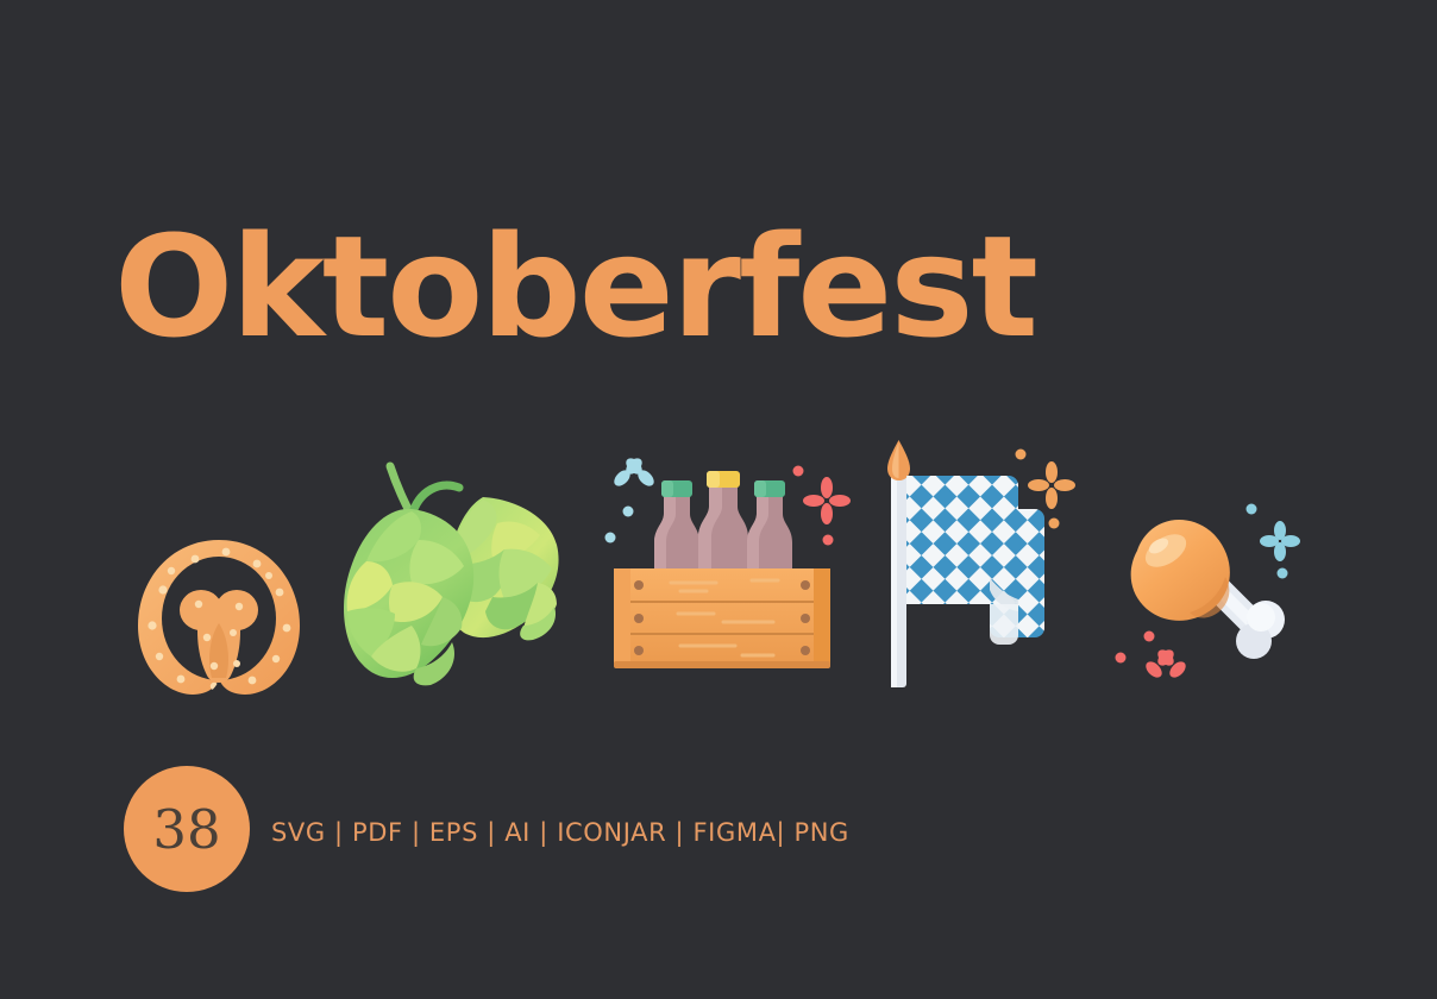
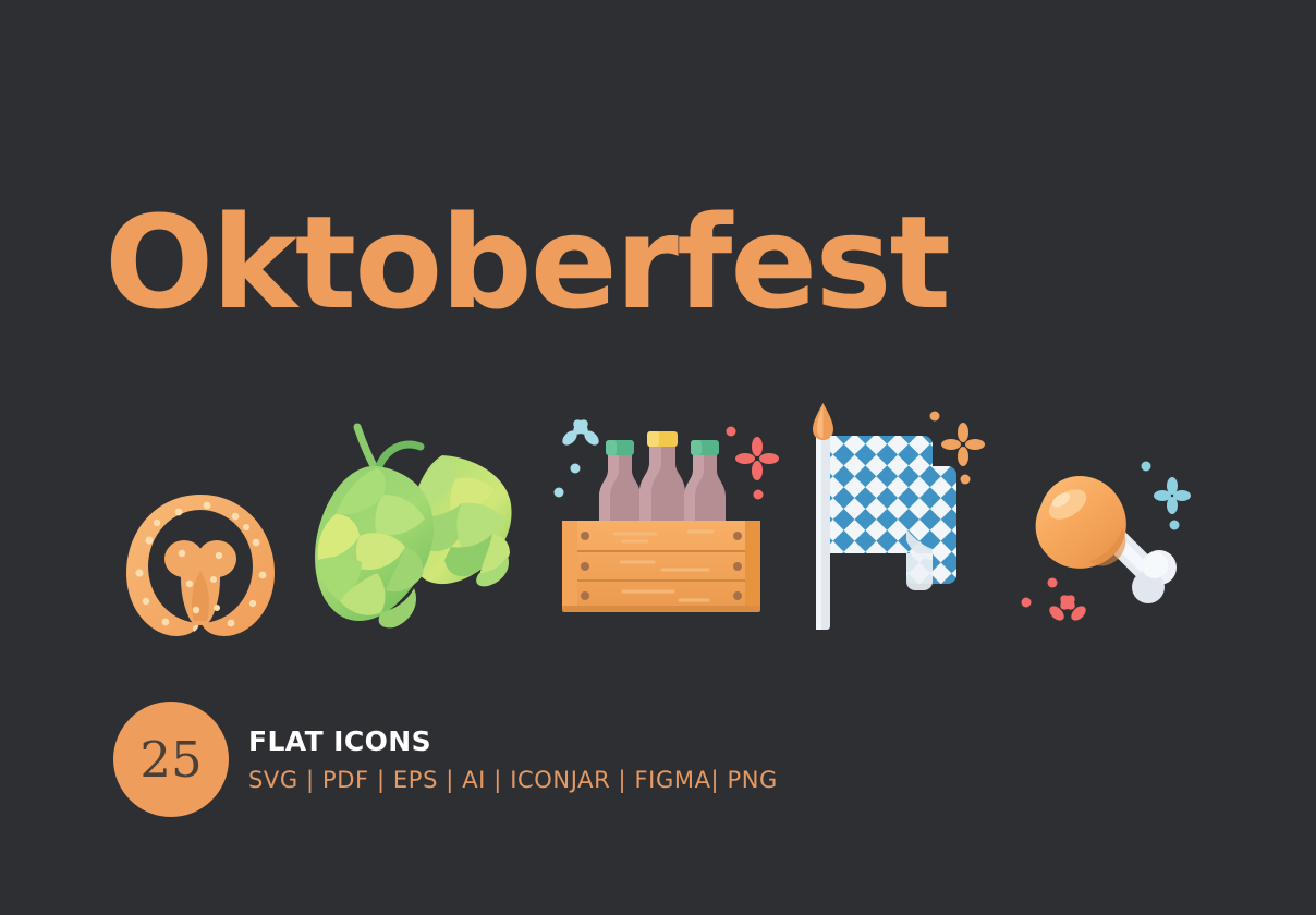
  Oktoberfest
- 38
+ 25
+ FLAT ICONS
  SVG | PDF | EPS | AI | ICONJAR | FIGMA| PNG
